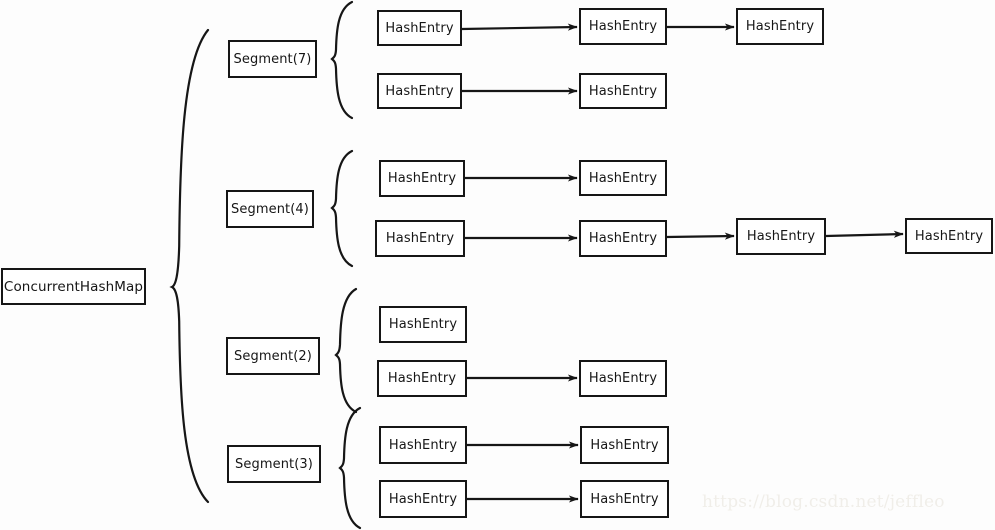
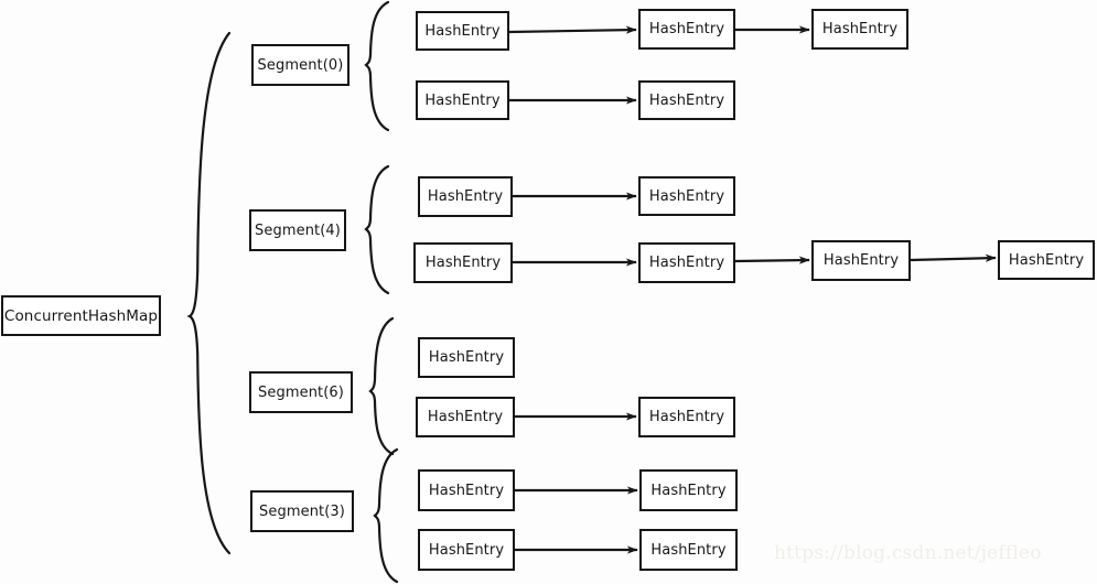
  ConcurrentHashMap
- Segment(7)
+ Segment(0)
  HashEntry
  HashEntry
  HashEntry
  HashEntry
  HashEntry
  Segment(4)
  HashEntry
  HashEntry
  HashEntry
  HashEntry
  HashEntry
  HashEntry
- Segment(2)
+ Segment(6)
  HashEntry
  HashEntry
  HashEntry
  Segment(3)
  HashEntry
  HashEntry
  HashEntry
  HashEntry
